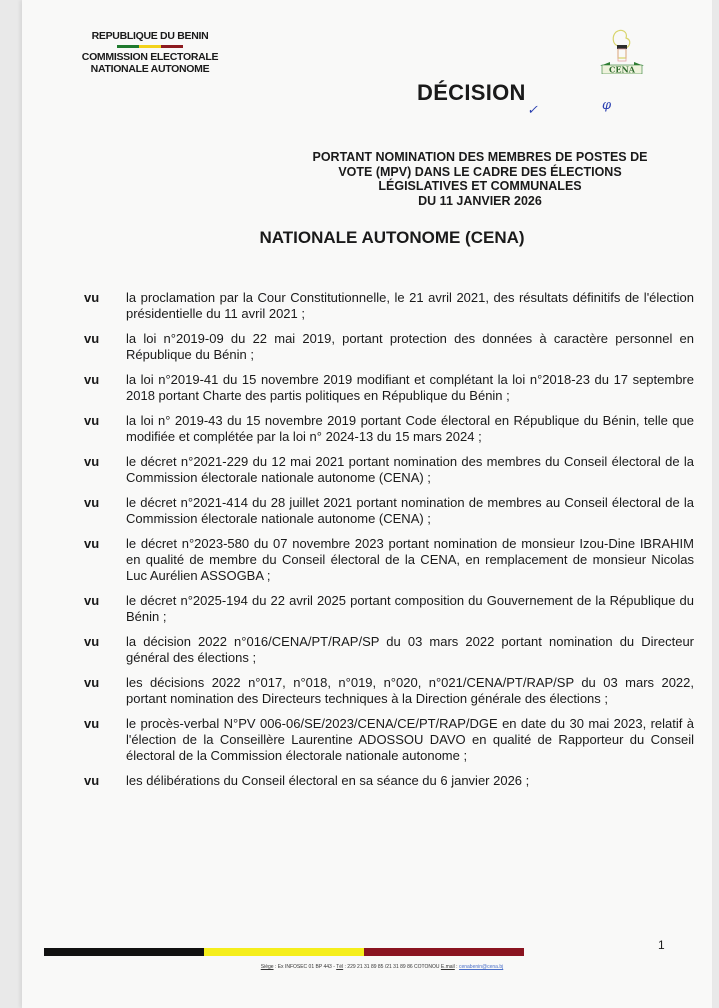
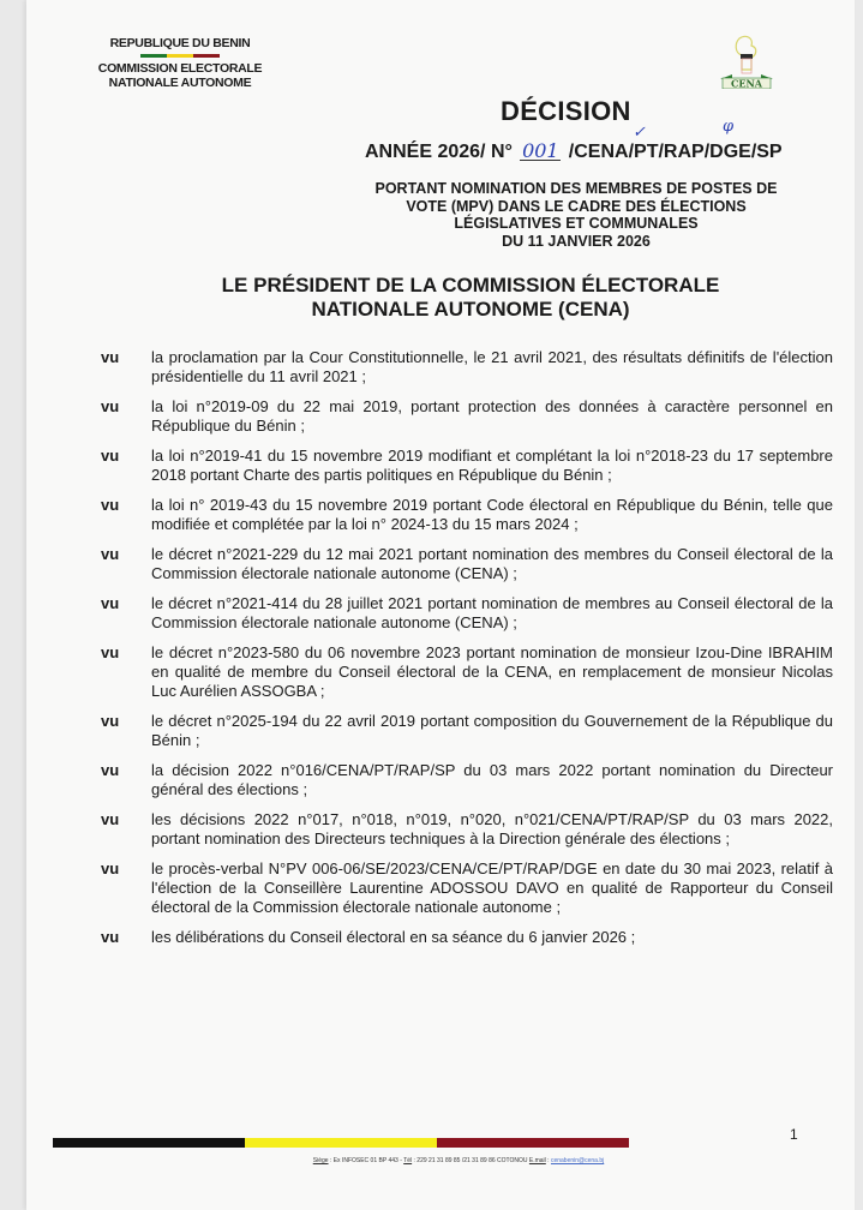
  REPUBLIQUE DU BENIN
  COMMISSION ELECTORALE
  NATIONALE AUTONOME
  CENA
  ✓
  φ
  DÉCISION
+ ANNÉE 2026/ N° 001 /CENA/PT/RAP/DGE/SP
  PORTANT NOMINATION DES MEMBRES DE POSTES DE
  VOTE (MPV) DANS LE CADRE DES ÉLECTIONS
  LÉGISLATIVES ET COMMUNALES
  DU 11 JANVIER 2026
+ LE PRÉSIDENT DE LA COMMISSION ÉLECTORALE
  NATIONALE AUTONOME (CENA)
  vu
  la proclamation par la Cour Constitutionnelle, le 21 avril 2021, des résultats définitifs de l'élection présidentielle du 11 avril 2021 ;
  vu
  la loi n°2019-09 du 22 mai 2019, portant protection des données à caractère personnel en République du Bénin ;
  vu
  la loi n°2019-41 du 15 novembre 2019 modifiant et complétant la loi n°2018-23 du 17 septembre 2018 portant Charte des partis politiques en République du Bénin ;
  vu
  la loi n° 2019-43 du 15 novembre 2019 portant Code électoral en République du Bénin, telle que modifiée et complétée par la loi n° 2024-13 du 15 mars 2024 ;
  vu
  le décret n°2021-229 du 12 mai 2021 portant nomination des membres du Conseil électoral de la Commission électorale nationale autonome (CENA) ;
  vu
  le décret n°2021-414 du 28 juillet 2021 portant nomination de membres au Conseil électoral de la Commission électorale nationale autonome (CENA) ;
  vu
- le décret n°2023-580 du 07 novembre 2023 portant nomination de monsieur Izou-Dine IBRAHIM en qualité de membre du Conseil électoral de la CENA, en remplacement de monsieur Nicolas Luc Aurélien ASSOGBA ;
+ le décret n°2023-580 du 06 novembre 2023 portant nomination de monsieur Izou-Dine IBRAHIM en qualité de membre du Conseil électoral de la CENA, en remplacement de monsieur Nicolas Luc Aurélien ASSOGBA ;
  vu
- le décret n°2025-194 du 22 avril 2025 portant composition du Gouvernement de la République du Bénin ;
+ le décret n°2025-194 du 22 avril 2019 portant composition du Gouvernement de la République du Bénin ;
  vu
  la décision 2022 n°016/CENA/PT/RAP/SP du 03 mars 2022 portant nomination du Directeur général des élections ;
  vu
  les décisions 2022 n°017, n°018, n°019, n°020, n°021/CENA/PT/RAP/SP du 03 mars 2022, portant nomination des Directeurs techniques à la Direction générale des élections ;
  vu
  le procès-verbal N°PV 006-06/SE/2023/CENA/CE/PT/RAP/DGE en date du 30 mai 2023, relatif à l'élection de la Conseillère Laurentine ADOSSOU DAVO en qualité de Rapporteur du Conseil électoral de la Commission électorale nationale autonome ;
  vu
  les délibérations du Conseil électoral en sa séance du 6 janvier 2026 ;
  1
